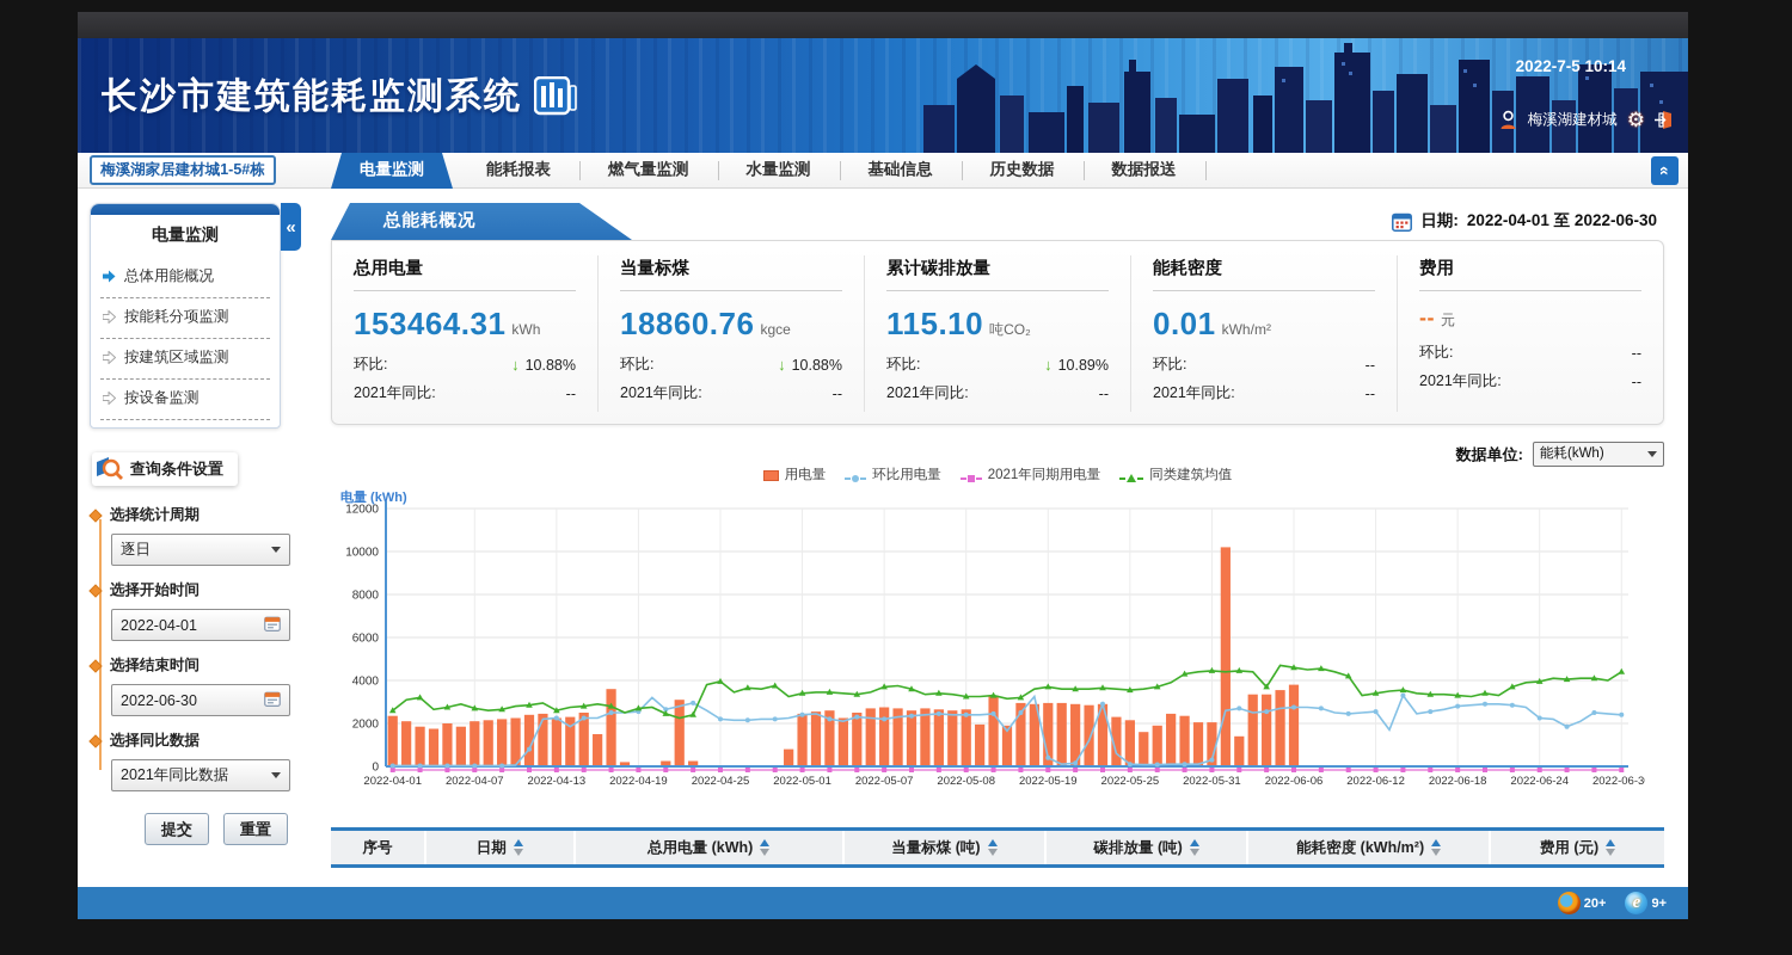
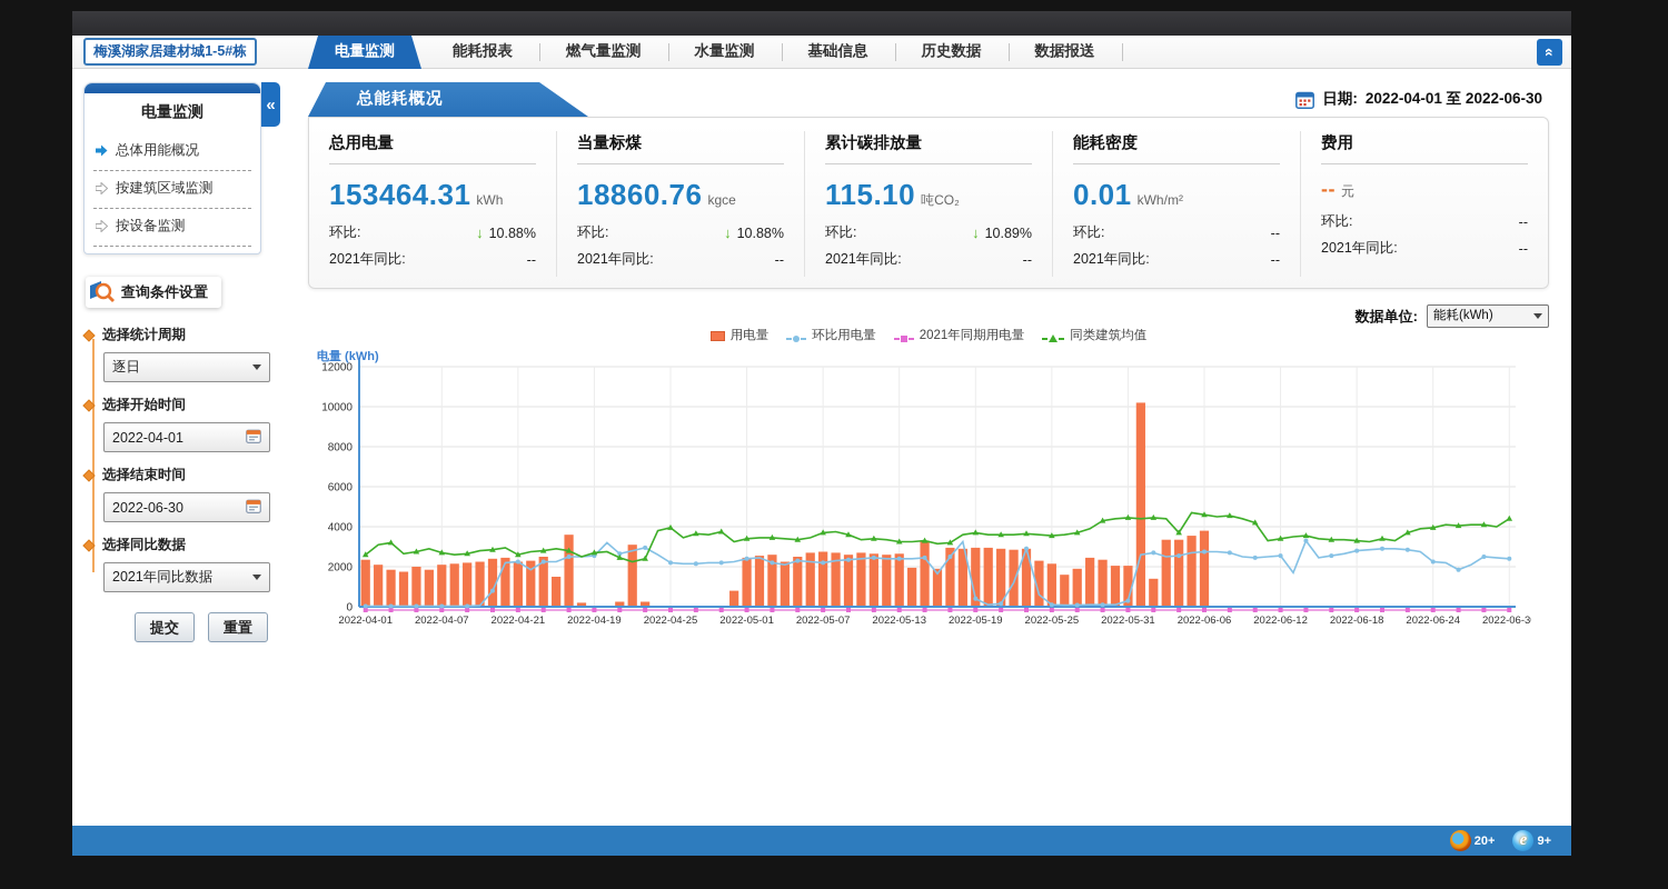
- 长沙市建筑能耗监测系统
- 2022-7-5 10:14
- 梅溪湖建材城
- ⚙
  梅溪湖家居建材城1-5#栋
  电量监测
  能耗报表
  燃气量监测
  水量监测
  基础信息
  历史数据
  数据报送
  电量监测
  总体用能概况
- 按能耗分项监测
  按建筑区域监测
  按设备监测
  «
  查询条件设置
  选择统计周期
  逐日
  选择开始时间
  2022-04-01
  选择结束时间
  2022-06-30
  选择同比数据
  2021年同比数据
  提交
  重置
  总能耗概况
  日期:
  2022-04-01 至 2022-06-30
  总用电量
  153464.31
  kWh
  环比:
  ↓
  10.88%
  2021年同比:
  --
  当量标煤
  18860.76
  kgce
  环比:
  ↓
  10.88%
  2021年同比:
  --
  累计碳排放量
  115.10
  吨CO₂
  环比:
  ↓
  10.89%
  2021年同比:
  --
  能耗密度
  0.01
  kWh/m²
  环比:
  --
  2021年同比:
  --
  费用
  --
  元
  环比:
  --
  2021年同比:
  --
  数据单位:
  能耗(kWh)
  用电量
  环比用电量
  2021年同期用电量
  同类建筑均值
  0
  2000
  4000
  6000
  8000
  10000
  12000
  2022-04-01
  2022-04-07
- 2022-04-13
+ 2022-04-21
  2022-04-19
  2022-04-25
  2022-05-01
  2022-05-07
- 2022-05-08
+ 2022-05-13
  2022-05-19
  2022-05-25
  2022-05-31
  2022-06-06
  2022-06-12
  2022-06-18
  2022-06-24
  2022-06-3
  电量 (kWh)
- 序号
- 日期
- 总用电量 (kWh)
- 当量标煤 (吨)
- 碳排放量 (吨)
- 能耗密度 (kWh/m²)
- 费用 (元)
  20+
  9+
